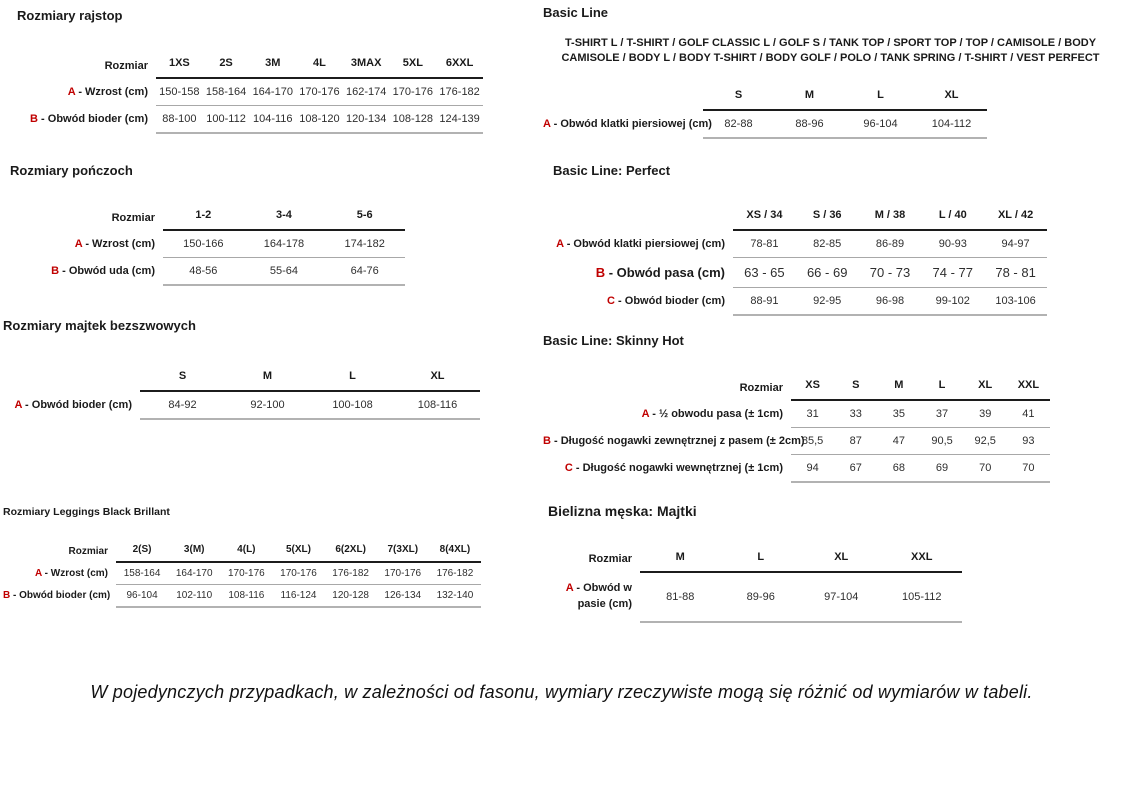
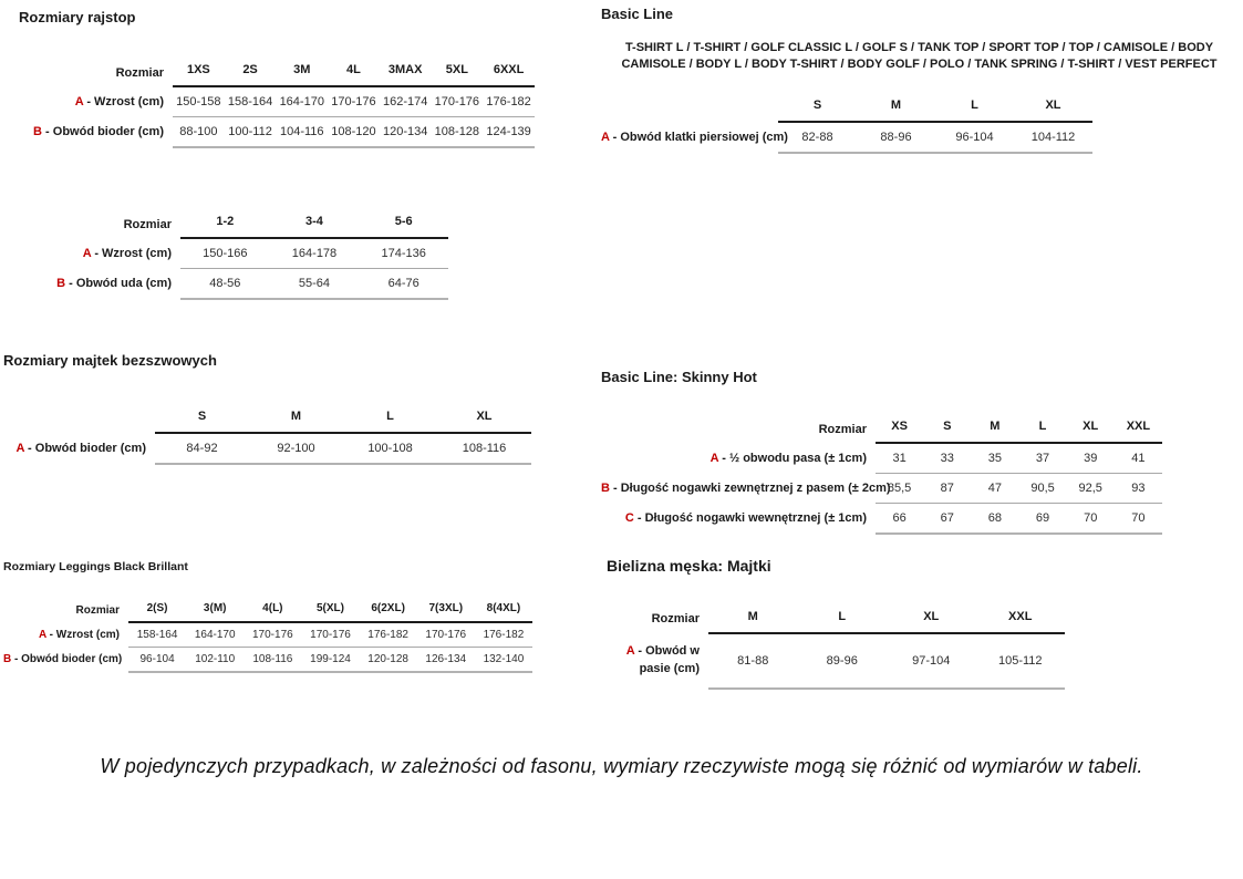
  Rozmiary rajstop
  Rozmiar	1XS	2S	3M	4L	3MAX	5XL	6XXL
  A - Wzrost (cm)	150-158	158-164	164-170	170-176	162-174	170-176	176-182
  B - Obwód bioder (cm)	88-100	100-112	104-116	108-120	120-134	108-128	124-139
- Rozmiary pończoch
  Rozmiar	1-2	3-4	5-6
- A - Wzrost (cm)	150-166	164-178	174-182
+ A - Wzrost (cm)	150-166	164-178	174-136
  B - Obwód uda (cm)	48-56	55-64	64-76
  Rozmiary majtek bezszwowych
  	S	M	L	XL
  A - Obwód bioder (cm)	84-92	92-100	100-108	108-116
  Rozmiary Leggings Black Brillant
  Rozmiar	2(S)	3(M)	4(L)	5(XL)	6(2XL)	7(3XL)	8(4XL)
  A - Wzrost (cm)	158-164	164-170	170-176	170-176	176-182	170-176	176-182
- B - Obwód bioder (cm)	96-104	102-110	108-116	116-124	120-128	126-134	132-140
+ B - Obwód bioder (cm)	96-104	102-110	108-116	199-124	120-128	126-134	132-140
  Basic Line
  T-SHIRT L / T-SHIRT / GOLF CLASSIC L / GOLF S / TANK TOP / SPORT TOP / TOP / CAMISOLE / BODY CAMISOLE / BODY L / BODY T-SHIRT / BODY GOLF / POLO / TANK SPRING / T-SHIRT / VEST PERFECT
  	S	M	L	XL
  A - Obwód klatki piersiowej (cm)	82-88	88-96	96-104	104-112
- Basic Line: Perfect
- 	XS / 34	S / 36	M / 38	L / 40	XL / 42
- A - Obwód klatki piersiowej (cm)	78-81	82-85	86-89	90-93	94-97
- B - Obwód pasa (cm)	63 - 65	66 - 69	70 - 73	74 - 77	78 - 81
- C - Obwód bioder (cm)	88-91	92-95	96-98	99-102	103-106
  Basic Line: Skinny Hot
  Rozmiar	XS	S	M	L	XL	XXL
  A - ½ obwodu pasa (± 1cm)	31	33	35	37	39	41
  B - Długość nogawki zewnętrznej z pasem (± 2cm)	85,5	87	47	90,5	92,5	93
- C - Długość nogawki wewnętrznej (± 1cm)	94	67	68	69	70	70
+ C - Długość nogawki wewnętrznej (± 1cm)	66	67	68	69	70	70
  Bielizna męska: Majtki
  Rozmiar	M	L	XL	XXL
  A - Obwód w pasie (cm)	81-88	89-96	97-104	105-112
  W pojedynczych przypadkach, w zależności od fasonu, wymiary rzeczywiste mogą się różnić od wymiarów w tabeli.
